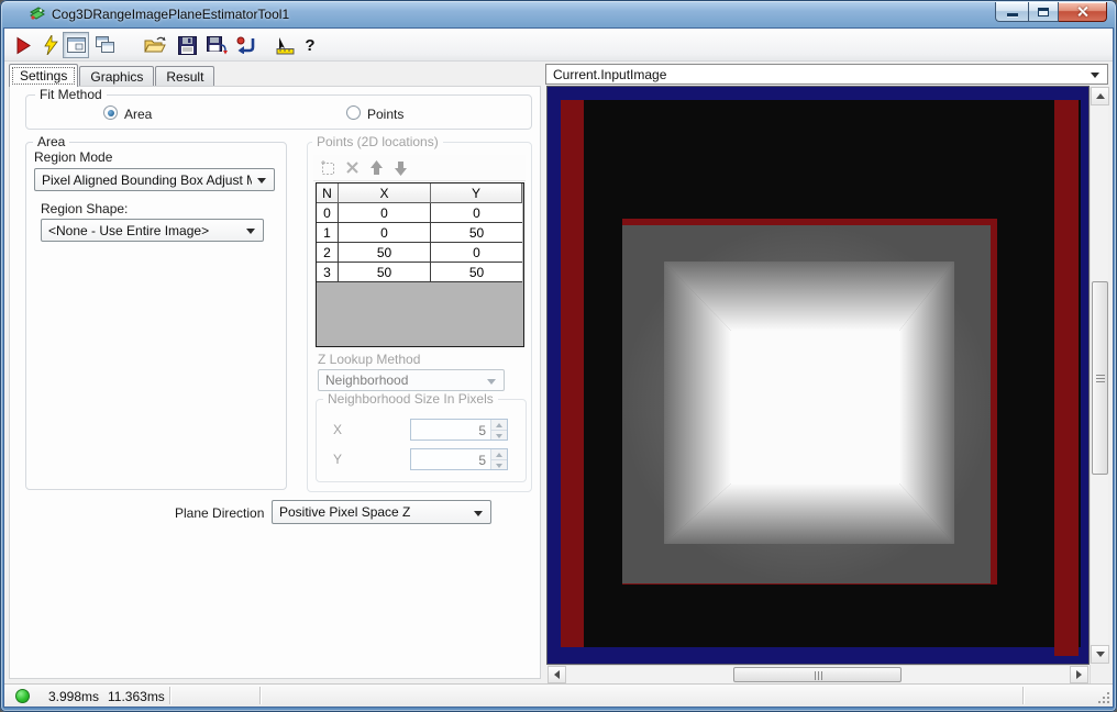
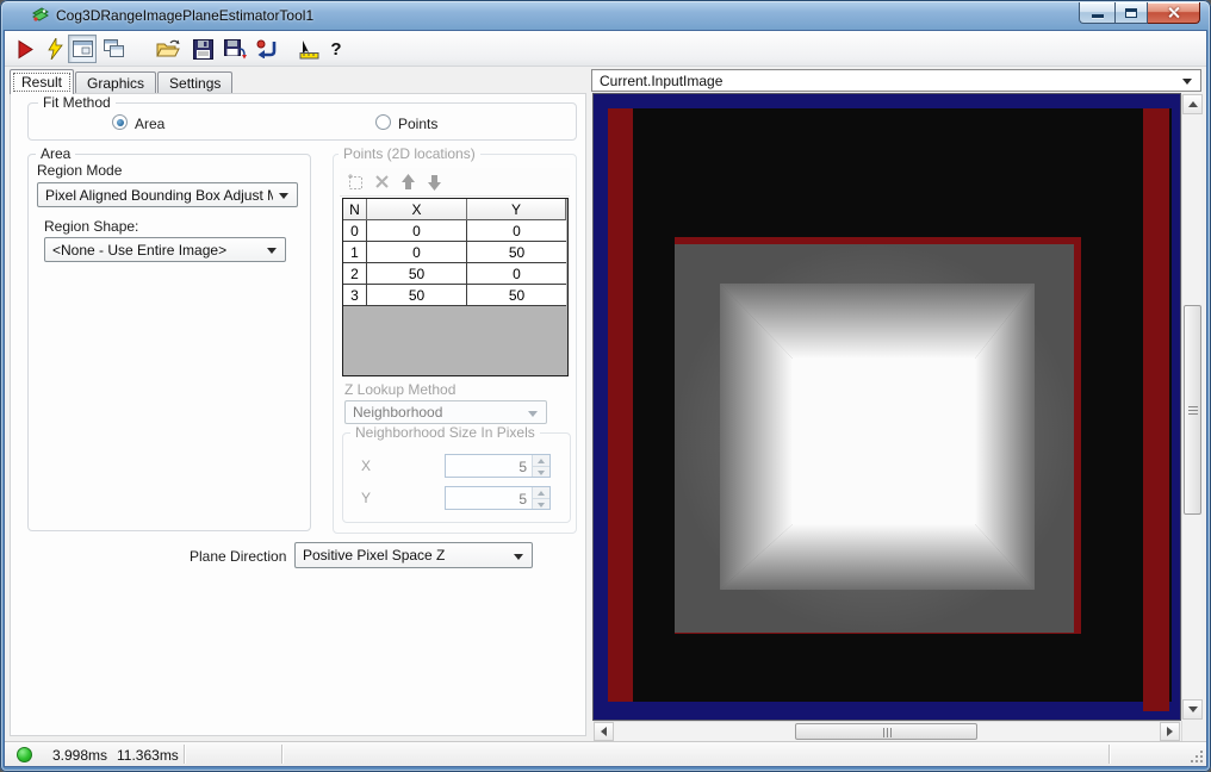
  Cog3DRangeImagePlaneEstimatorTool1
  ?
- Settings
+ Result
  Graphics
- Result
+ Settings
  Fit Method
  Area
  Points
  Area
  Region Mode
  Pixel Aligned Bounding Box Adjust
  Region Shape:
  <None - Use Entire Image>
  Points (2D locations)
  N
  X
  Y
  0
  0
  0
  1
  0
  50
  2
  50
  0
  3
  50
  50
  Z Lookup Method
  Neighborhood
  Neighborhood Size In Pixels
  X
  5
  Y
  5
  Plane Direction
  Positive Pixel Space Z
  Current.InputImage
  3.998ms
  11.363ms
